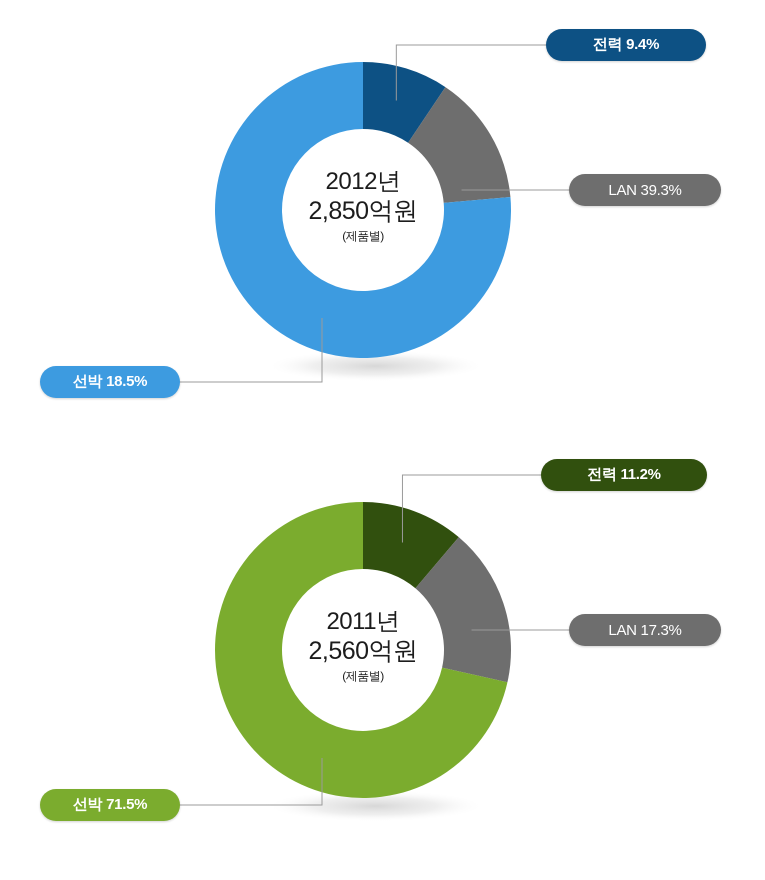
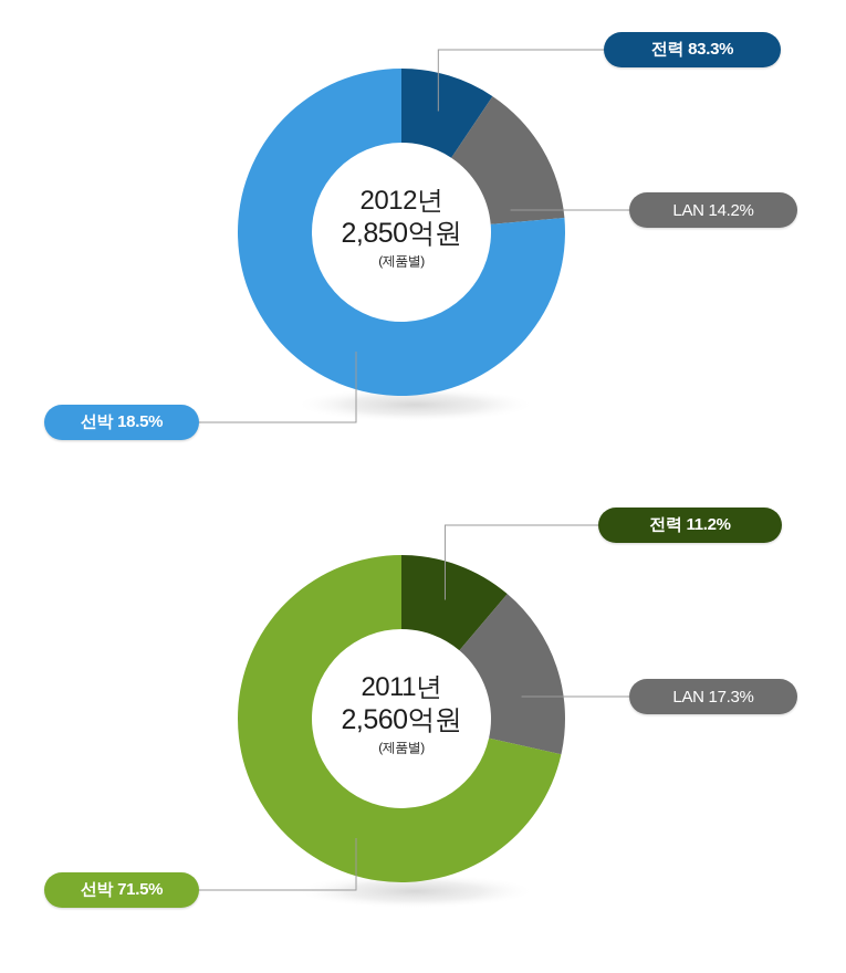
  2012년
  2,850억원
  (제품별)
- 전력 9.4%
+ 전력 83.3%
- LAN 39.3%
+ LAN 14.2%
  선박 18.5%
  2011년
  2,560억원
  (제품별)
  전력 11.2%
  LAN 17.3%
  선박 71.5%
